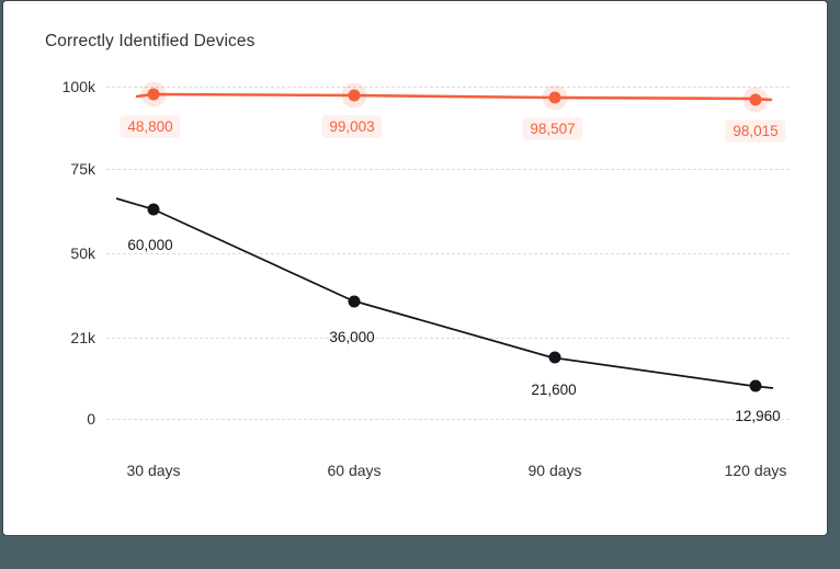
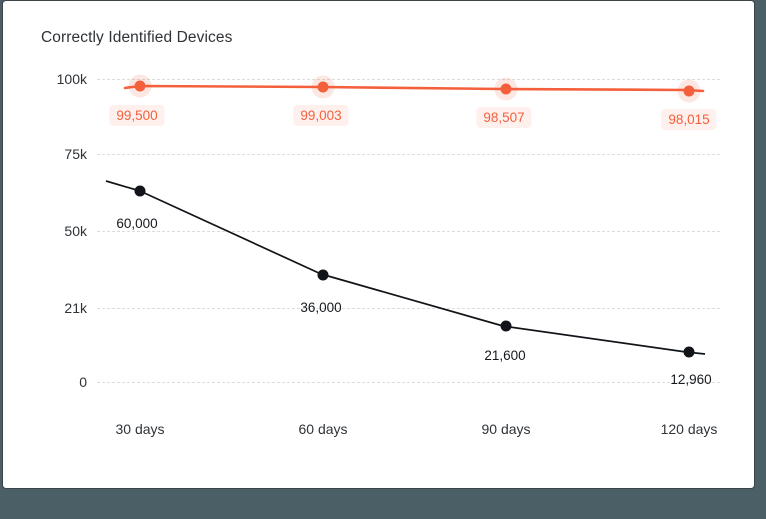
  Correctly Identified Devices
  100k
  75k
  50k
  21k
  0
- 48,800
+ 99,500
  99,003
  98,507
  98,015
  60,000
  36,000
  21,600
  12,960
  30 days
  60 days
  90 days
  120 days
